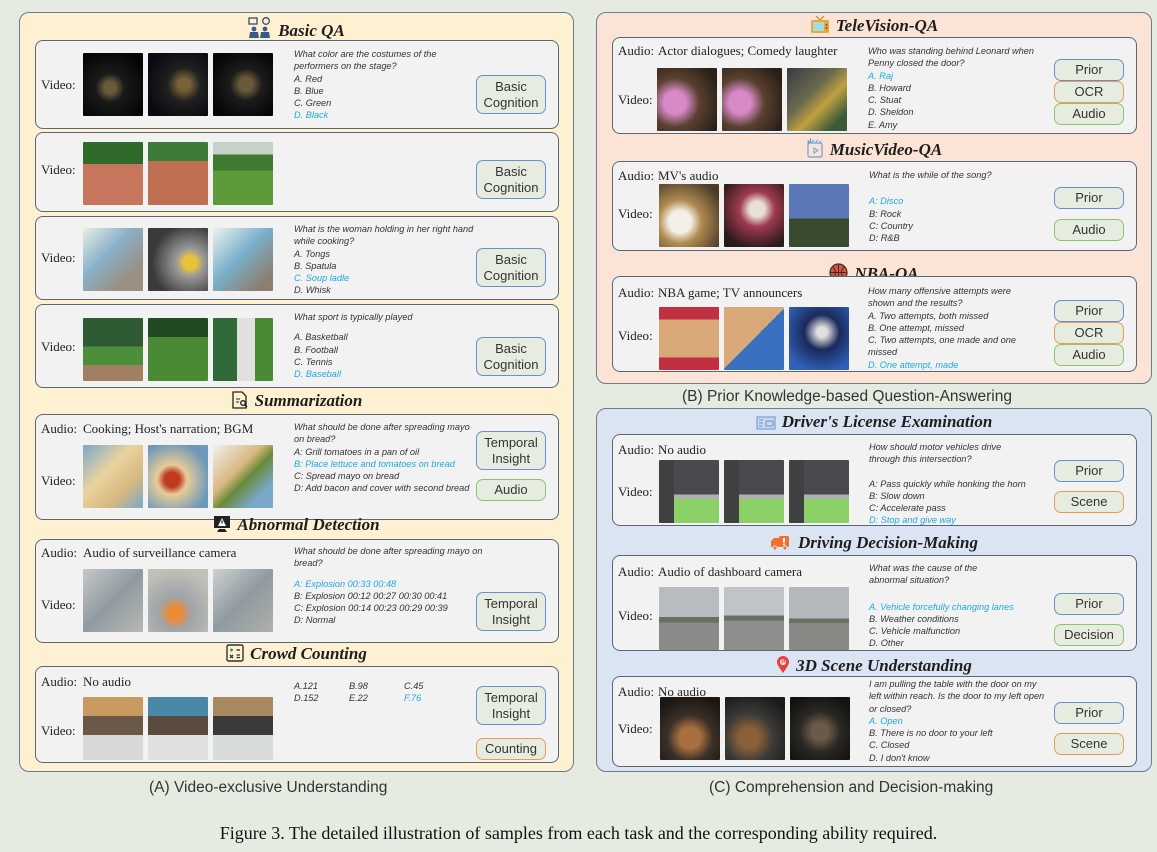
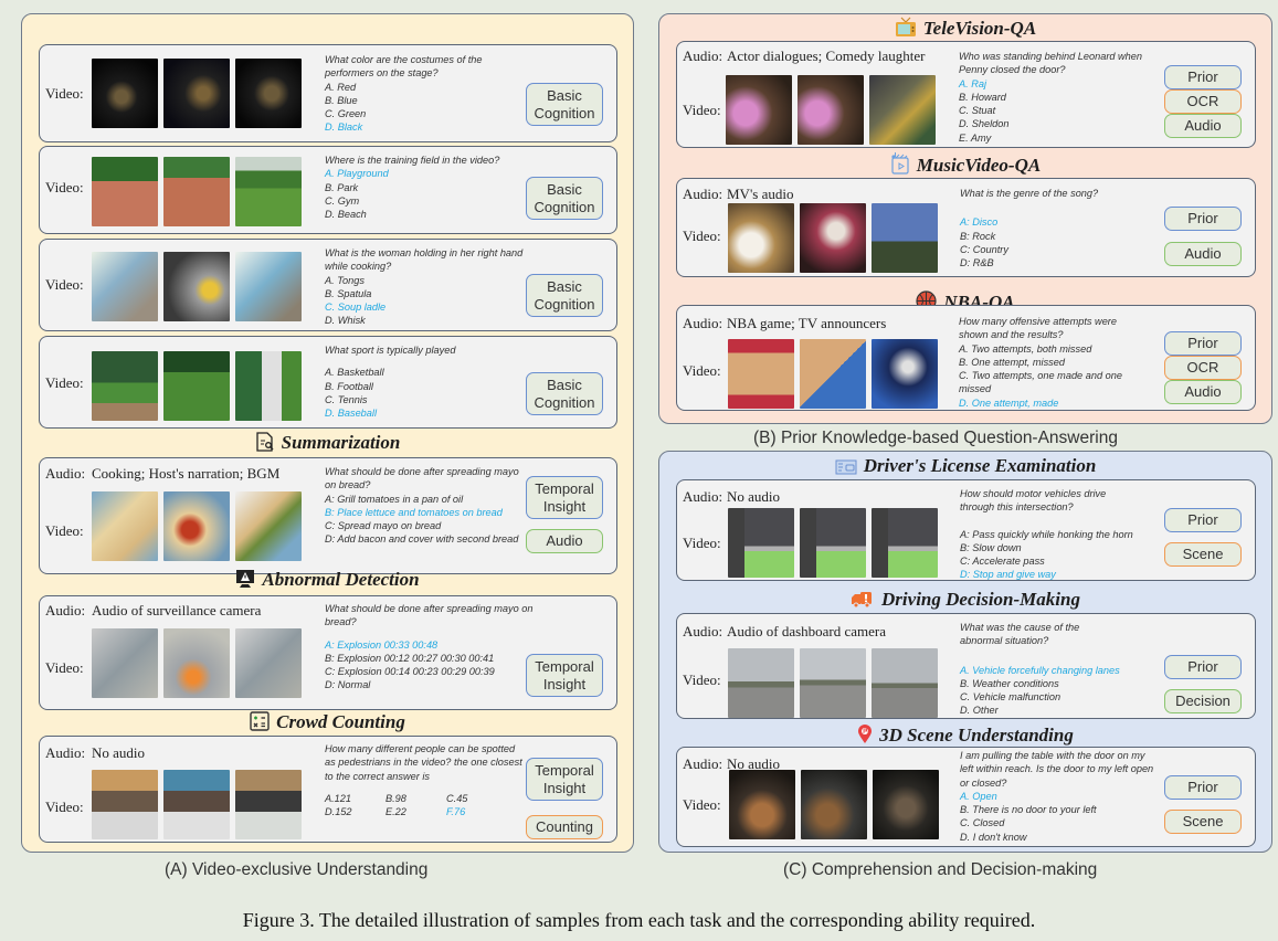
- Basic QA
  Video:
  What color are the costumes of the performers on the stage?
  A. Red
  B. Blue
  C. Green
  D. Black
  Basic Cognition
  Video:
+ Where is the training field in the video?
+ A. Playground
+ B. Park
+ C. Gym
+ D. Beach
  Basic Cognition
  Video:
  What is the woman holding in her right hand while cooking?
  A. Tongs
  B. Spatula
  C. Soup ladle
  D. Whisk
  Basic Cognition
  Video:
  What sport is typically played
  A. Basketball
  B. Football
  C. Tennis
  D. Baseball
  Basic Cognition
  Summarization
  Audio:
  Cooking; Host's narration; BGM
  Video:
  What should be done after spreading mayo on bread?
  A: Grill tomatoes in a pan of oil
  B: Place lettuce and tomatoes on bread
  C: Spread mayo on bread
  D: Add bacon and cover with second bread
  Temporal Insight
  Audio
  Abnormal Detection
  Audio:
  Audio of surveillance camera
  Video:
  What should be done after spreading mayo on bread?
  A: Explosion 00:33 00:48
  B: Explosion 00:12 00:27 00:30 00:41
  C: Explosion 00:14 00:23 00:29 00:39
  D: Normal
  Temporal Insight
  Crowd Counting
  Audio:
  No audio
  Video:
+ How many different people can be spotted as pedestrians in the video? the one closest to the correct answer is
  A.121
  B.98
  C.45
  D.152
  E.22
  F.76
  Temporal Insight
  Counting
  (A) Video-exclusive Understanding
  TeleVision-QA
  Audio:
  Actor dialogues; Comedy laughter
  Video:
  Who was standing behind Leonard when Penny closed the door?
  A. Raj
  B. Howard
  C. Stuat
  D. Sheldon
  E. Amy
  Prior
  OCR
  Audio
  MusicVideo-QA
  Audio:
  MV's audio
  Video:
- What is the while of the song?
+ What is the genre of the song?
  A: Disco
  B: Rock
  C: Country
  D: R&B
  Prior
  Audio
  NBA-QA
  Audio:
  NBA game; TV announcers
  Video:
  How many offensive attempts were shown and the results?
  A. Two attempts, both missed
  B. One attempt, missed
  C. Two attempts, one made and one missed
  D. One attempt, made
  Prior
  OCR
  Audio
  (B) Prior Knowledge-based Question-Answering
  Driver's License Examination
  Audio:
  No audio
  Video:
  How should motor vehicles drive through this intersection?
  A: Pass quickly while honking the horn
  B: Slow down
  C: Accelerate pass
  D: Stop and give way
  Prior
  Scene
  Driving Decision-Making
  Audio:
  Audio of dashboard camera
  Video:
  What was the cause of the abnormal situation?
  A. Vehicle forcefully changing lanes
  B. Weather conditions
  C. Vehicle malfunction
  D. Other
  Prior
  Decision
  3D Scene Understanding
  Audio:
  No audio
  Video:
  I am pulling the table with the door on my left within reach. Is the door to my left open or closed?
  A. Open
  B. There is no door to your left
  C. Closed
  D. I don't know
  Prior
  Scene
  (C) Comprehension and Decision-making
  Figure 3. The detailed illustration of samples from each task and the corresponding ability required.
